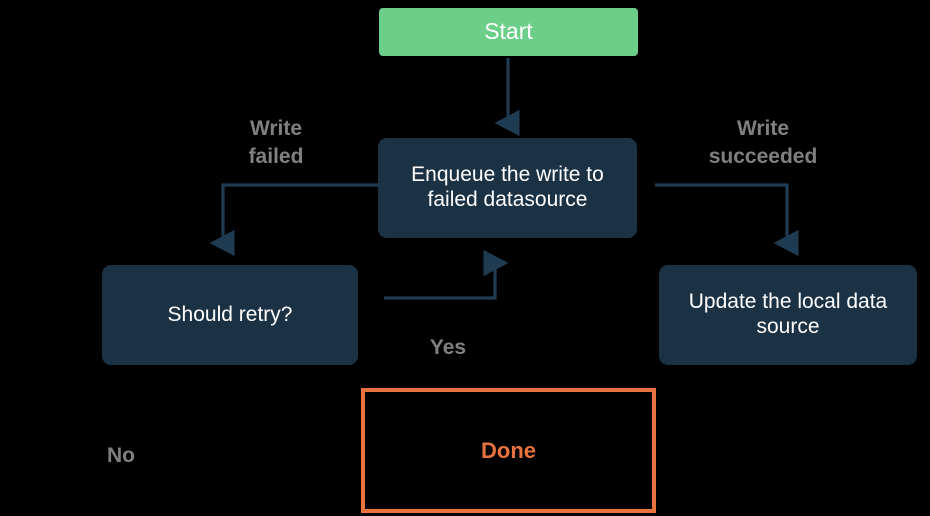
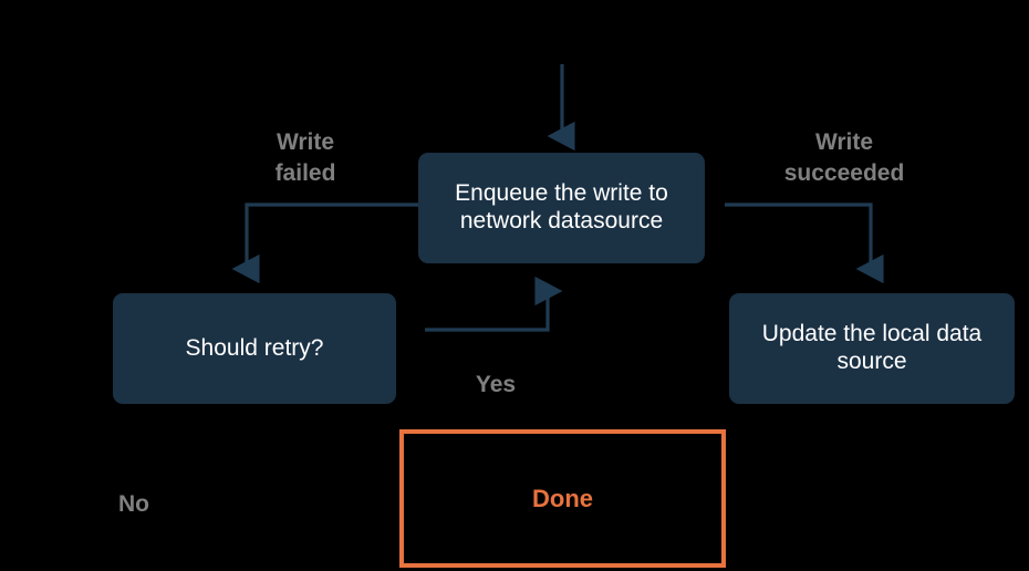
- Start
- Enqueue the write to failed datasource
+ Enqueue the write to network datasource
  Should retry?
  Update the local data source
  Done
  Write
  failed
  Write
  succeeded
  Yes
  No
